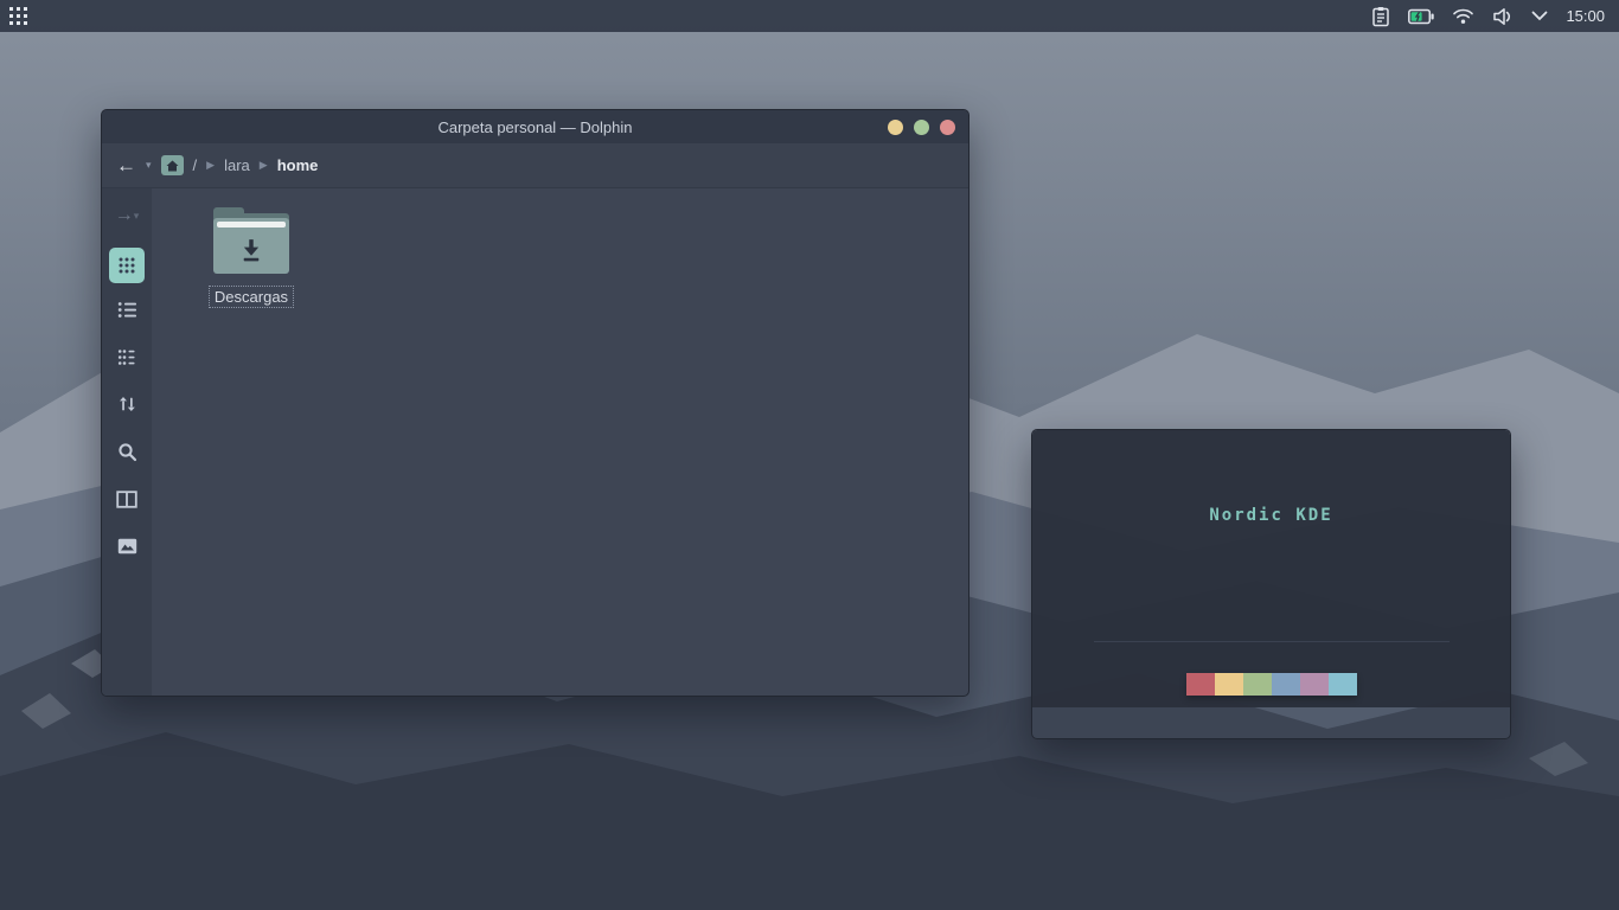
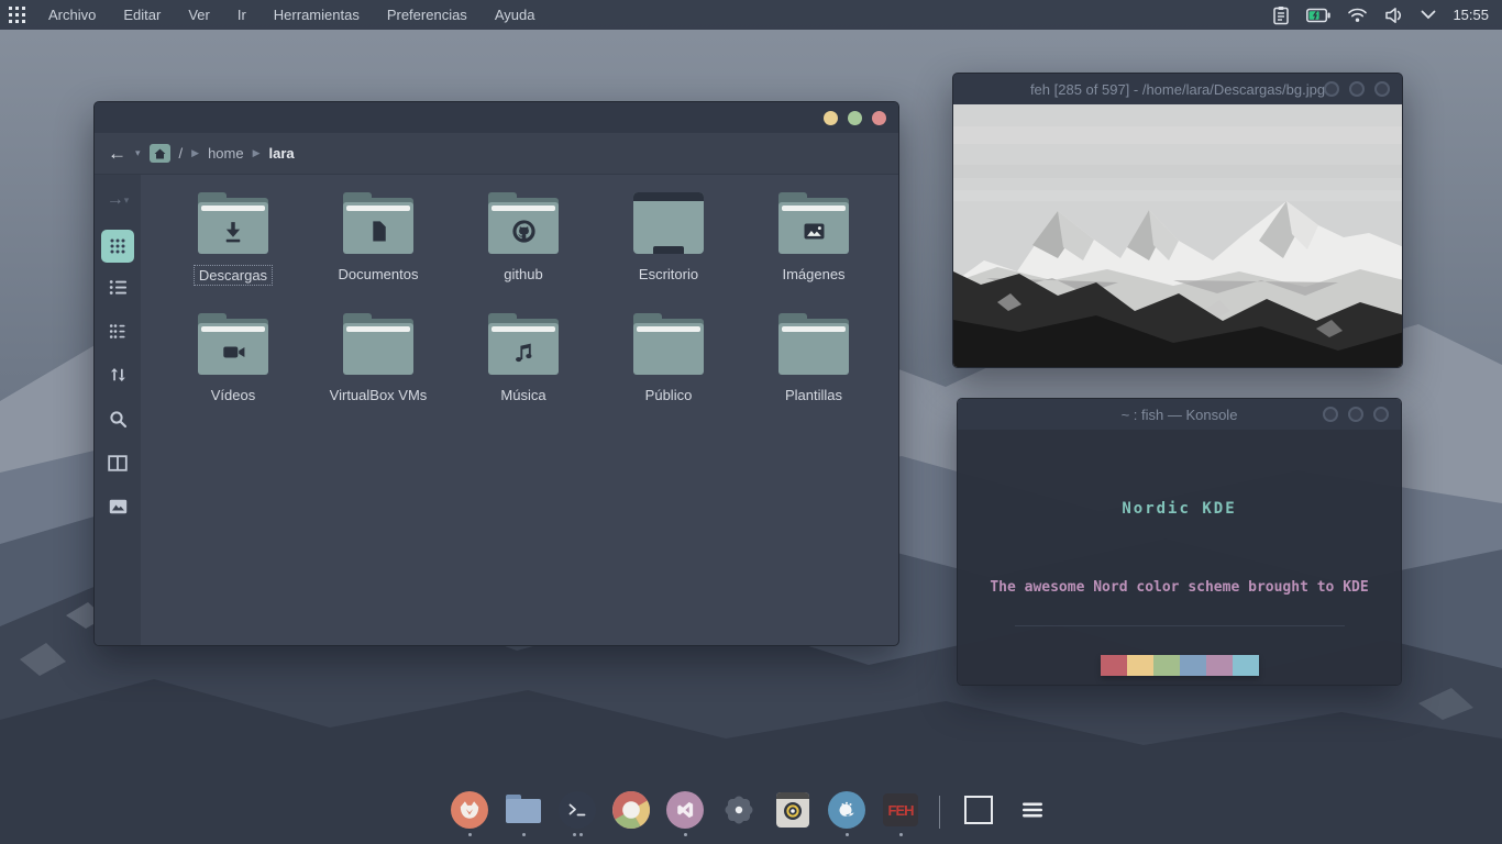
+ Archivo
+ Editar
+ Ver
+ Ir
+ Herramientas
+ Preferencias
+ Ayuda
- 15:00
+ 15:55
- Carpeta personal — Dolphin
  ←
  ▾
  /
  ▶
- lara
+ home
  ▶
- home
+ lara
  →
  ▾
  Descargas
+ Documentos
+ github
+ Escritorio
+ Imágenes
+ Vídeos
+ VirtualBox VMs
+ Música
+ Público
+ Plantillas
+ feh [285 of 597] - /home/lara/Descargas/bg.jpg
+ ~ : fish — Konsole
  Nordic KDE
+ The awesome Nord color scheme brought to KDE
+ FEH
